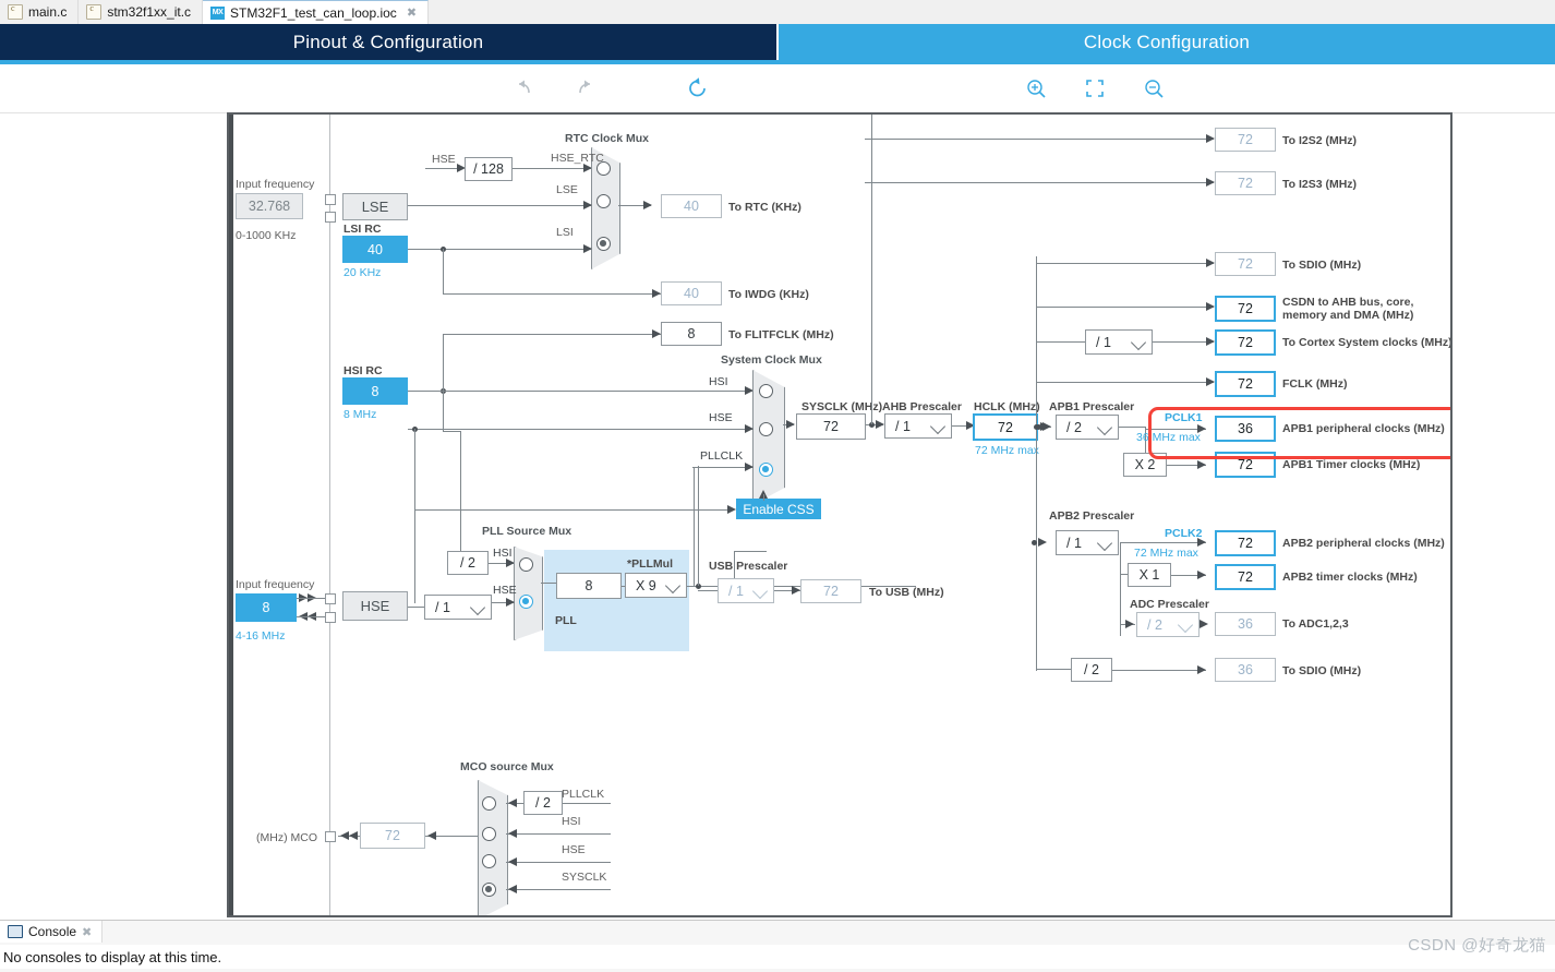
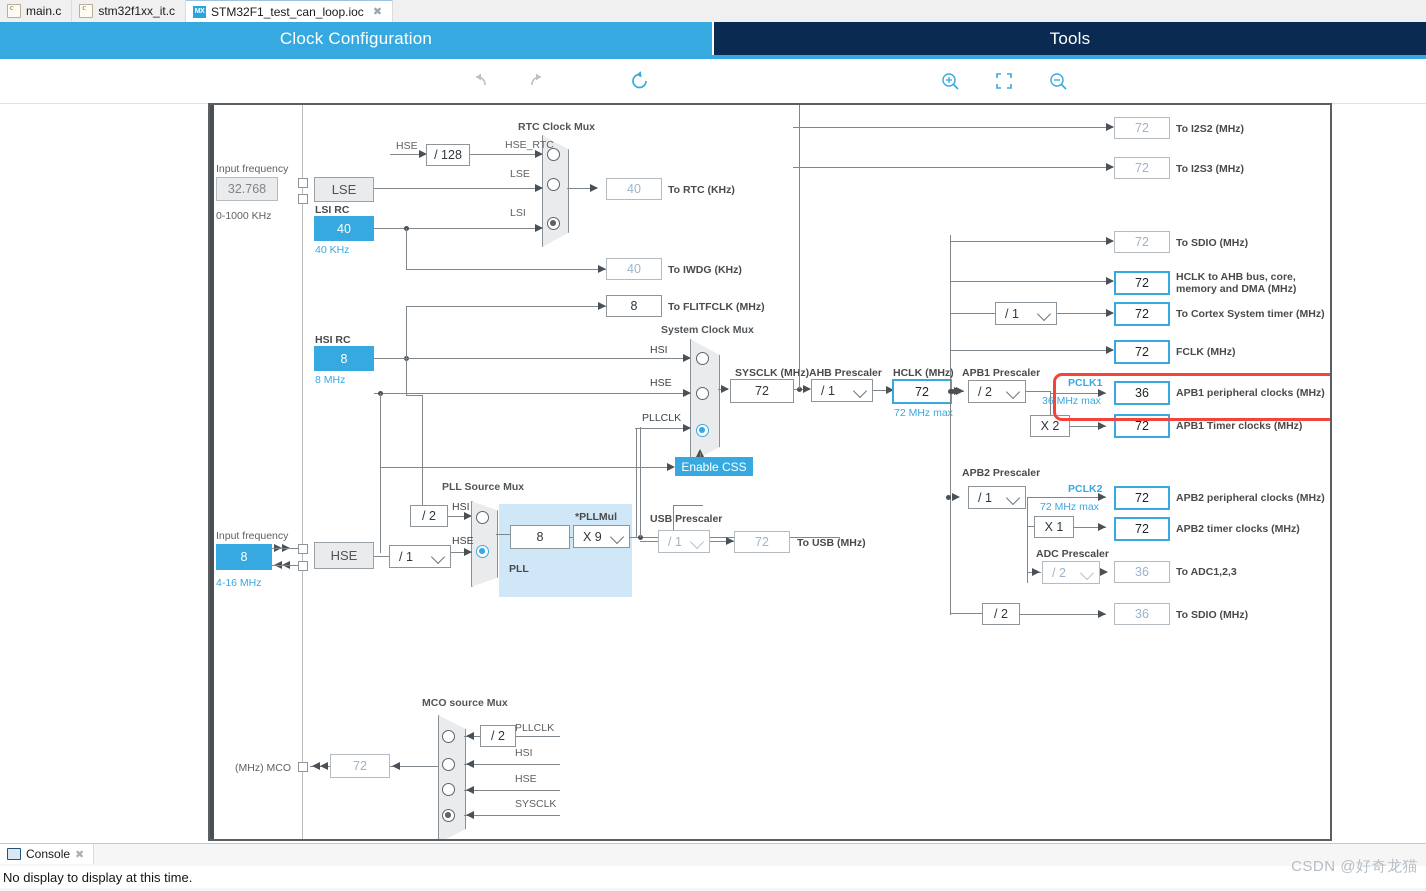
  main.c
  stm32f1xx_it.c
  STM32F1_test_can_loop.ioc
  ✖
- Pinout & Configuration
  Clock Configuration
+ Tools
  Input frequency
  32.768
  0-1000 KHz
  LSE
  LSI RC
  40
- 20 KHz
+ 40 KHz
  HSI RC
  8
  8 MHz
  Input frequency
  8
  4-16 MHz
  HSE
  / 1
  HSE
  / 128
  RTC Clock Mux
  HSE_RTC
  LSE
  LSI
  40
  To RTC (KHz)
  40
  To IWDG (KHz)
  8
  To FLITFCLK (MHz)
  System Clock Mux
  HSI
  HSE
  PLLCLK
  Enable CSS
  SYSCLK (MHz)
  72
  AHB Prescaler
  / 1
  HCLK (MHz)
  72
  72 MHz ma
  PLL Source Mux
  / 2
  HSI
  HSE
  8
  *PLLMul
  X 9
  PLL
  USB Prescaler
  / 1
  72
  To USB (MHz)
  MCO source Mux
  / 2
  PLLCLK
  HSI
  HSE
  SYSCLK
  72
  (MHz) MCO
  72
  To I2S2 (MHz)
  72
  To I2S3 (MHz)
  72
  To SDIO (MHz)
  72
- CSDN to AHB bus, core,
+ HCLK to AHB bus, core,
  memory and DMA (MHz)
  / 1
  72
- To Cortex System clocks (MHz)
+ To Cortex System timer (MHz)
  72
  FCLK (MHz)
  APB1 Prescaler
  / 2
  PCLK1
  36 MHz max
  36
  APB1 peripheral clocks (MHz)
  X 2
  72
  APB1 Timer clocks (MHz)
  APB2 Prescaler
  / 1
  PCLK2
  72 MHz max
  72
  APB2 peripheral clocks (MHz)
  X 1
  72
  APB2 timer clocks (MHz)
  ADC Prescaler
  / 2
  36
  To ADC1,2,3
  / 2
  36
  To SDIO (MHz)
  Console
  ✖
- No consoles to display at this time.
+ No display to display at this time.
  CSDN @好奇龙猫
